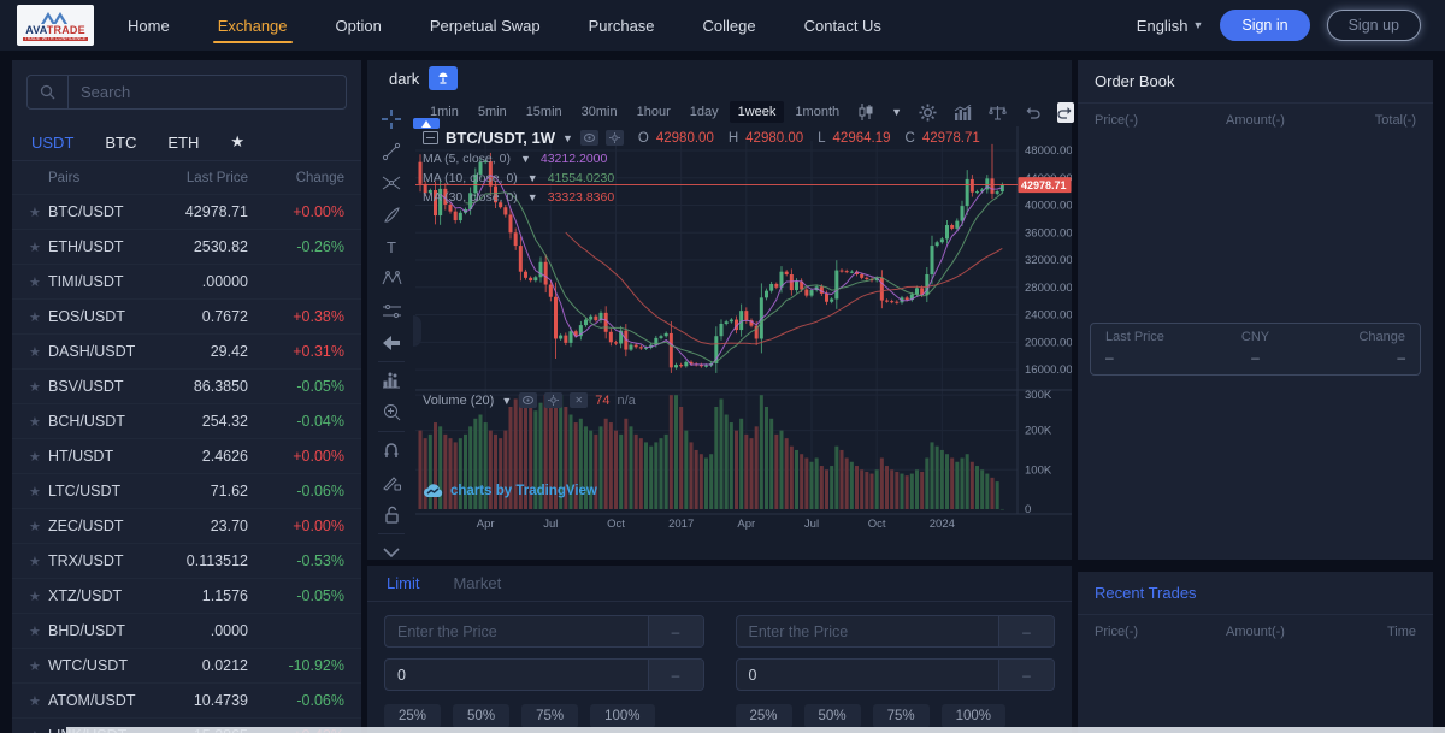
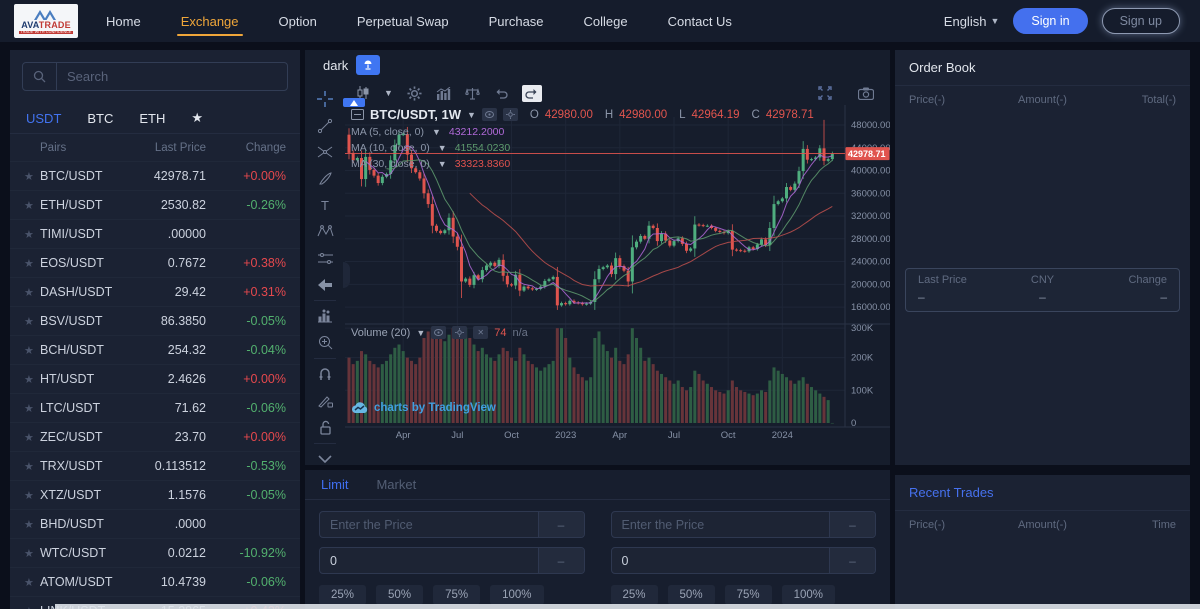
  AVATRADE
  Home
  Exchange
  Option
  Perpetual Swap
  Purchase
  College
  Contact Us
  English
  ▼
  Sign in
  Sign up
  Search
  USDT
  BTC
  ETH
  ★
  Pairs
  Last Price
  Change
  ★
  BTC/USDT
  42978.71
  +0.00%
  ★
  ETH/USDT
  2530.82
  -0.26%
  ★
  TIMI/USDT
  .00000
  ★
  EOS/USDT
  0.7672
  +0.38%
  ★
  DASH/USDT
  29.42
  +0.31%
  ★
  BSV/USDT
  86.3850
  -0.05%
  ★
  BCH/USDT
  254.32
  -0.04%
  ★
  HT/USDT
  2.4626
  +0.00%
  ★
  LTC/USDT
  71.62
  -0.06%
  ★
  ZEC/USDT
  23.70
  +0.00%
  ★
  TRX/USDT
  0.113512
  -0.53%
  ★
  XTZ/USDT
  1.1576
  -0.05%
  ★
  BHD/USDT
  .0000
  ★
  WTC/USDT
  0.0212
  -10.92%
  ★
  ATOM/USDT
  10.4739
  -0.06%
  dark
- 1min
- 5min
- 15min
- 30min
- 1hour
- 1day
- 1week
- 1month
  ▼
  T
  Apr
  Jul
  Oct
- 2017
+ 2023
  Apr
  Jul
  Oct
  2024
  48000.00
  40000.00
  36000.00
  32000.00
  28000.00
  24000.00
  20000.00
  16000.00
  300K
  200K
  100K
  0
  42978.71
  BTC/USDT, 1W
  ▼
  O
  42980.00
  H
  42980.00
  L
  42964.19
  C
  42978.71
  MA (5, close, 0)
  ▼
  43212.2000
  MA (10, close, 0)
  ▼
  41554.0230
  MA (30, close, 0)
  ▼
  33323.8360
  Volume (20)
  ▼
  ✕
  74
  n/a
  charts by TradingView
  Order Book
  Price(-)
  Amount(-)
  Total(-)
  Last Price
  CNY
  Change
  –
  –
  –
  Recent Trades
  Price(-)
  Amount(-)
  Time
  Limit
  Market
  Enter the Price
  –
  0
  –
  25%
  50%
  75%
  100%
  Enter the Price
  –
  0
  –
  25%
  50%
  75%
  100%
